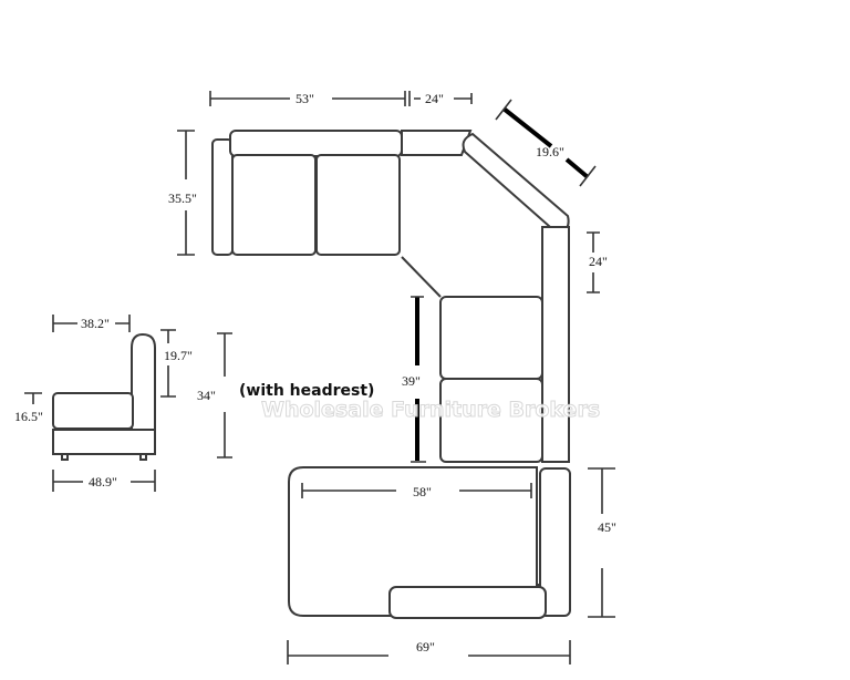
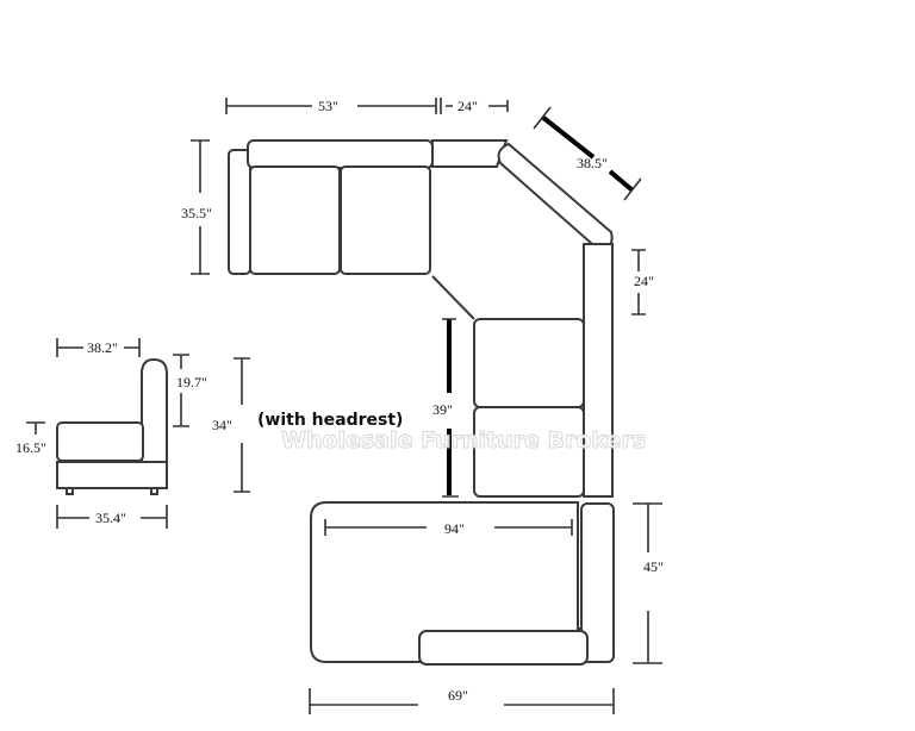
  53"
  24"
- 19.6"
+ 38.5"
  35.5"
  24"
  39"
- 58"
+ 94"
  45"
  69"
  38.2"
  19.7"
  16.5"
  34"
- 48.9"
+ 35.4"
  (with headrest)
  Wholesale Furniture Brokers
